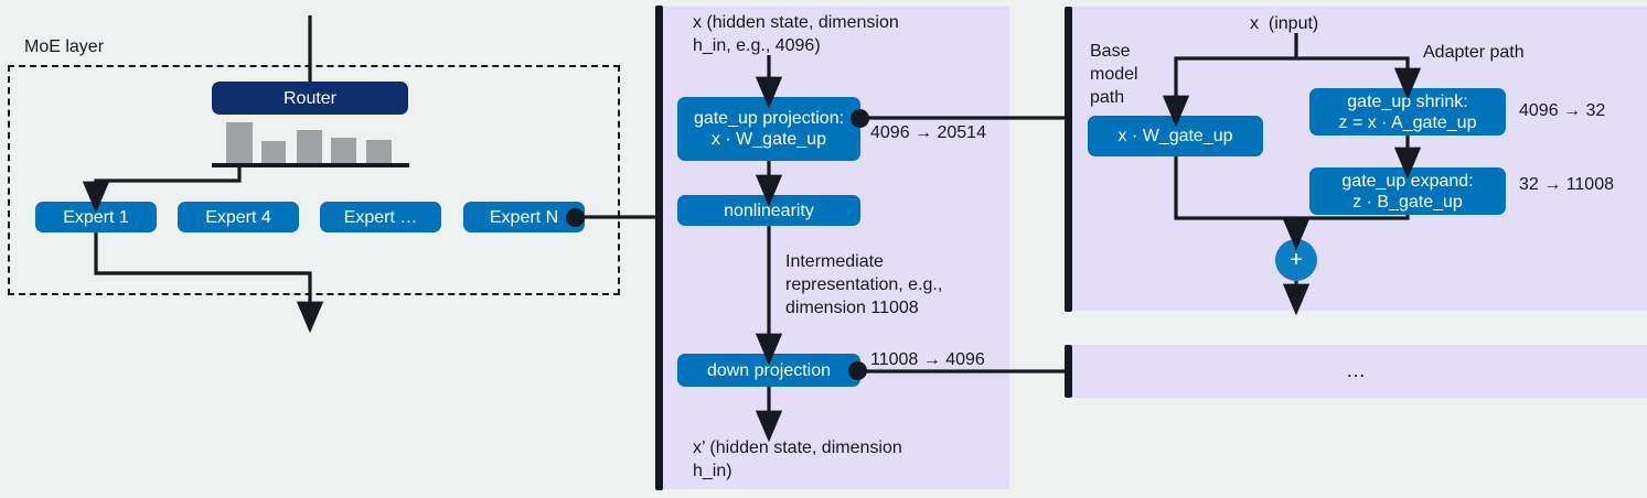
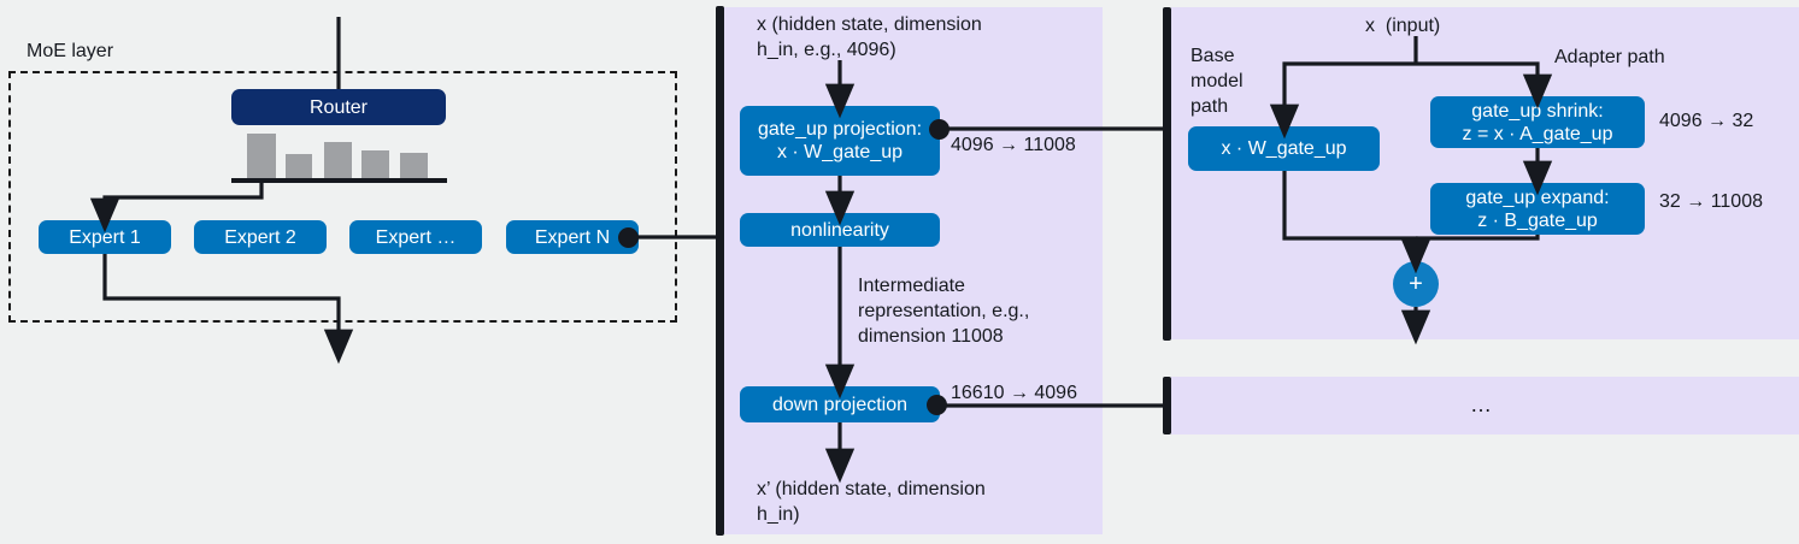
  MoE layer
  Router
  Expert 1
- Expert 4
+ Expert 2
  Expert …
  Expert N
  x (hidden state, dimension
  h_in, e.g., 4096)
  gate_up projection:
  x · W_gate_up
- 4096 → 20514
+ 4096 → 11008
  nonlinearity
  Intermediate
  representation, e.g.,
  dimension 11008
  down projection
- 11008 → 4096
+ 16610 → 4096
  x’ (hidden state, dimension
  h_in)
  x (input)
  Base
  model
  path
  Adapter path
  x · W_gate_up
  gate_up shrink:
  z = x · A_gate_up
  4096 → 32
  gate_up expand:
  z · B_gate_up
  32 → 11008
  +
  …
